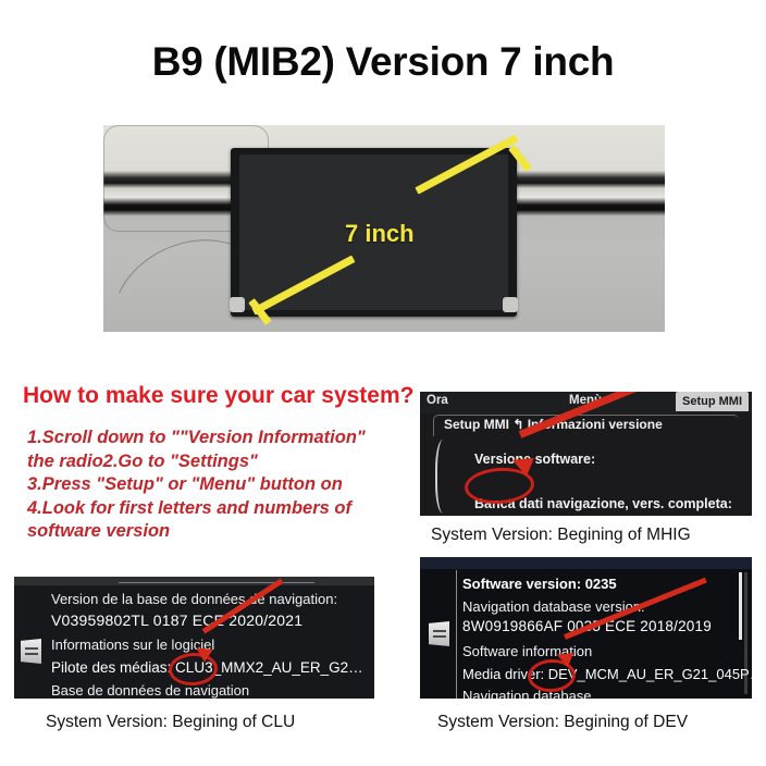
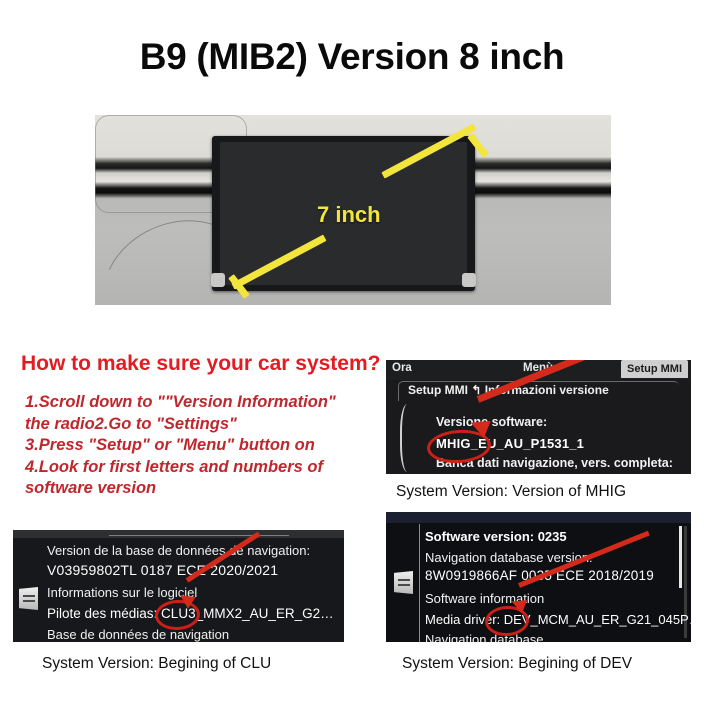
- B9 (MIB2) Version 7 inch
+ B9 (MIB2) Version 8 inch
  7 inch
  How to make sure your car system?
  1.Scroll down to ""Version Information"
  the radio2.Go to "Settings"
  3.Press "Setup" or "Menu" button on
  4.Look for first letters and numbers of
  software version
  Ora
  Men
  Setup MMI
  Setup MMI ↰ Imazioni versione
  Versione software:
+ MHIG_EU_AU_P1531_1
  Banca dati navigazione, vers. completa:
- System Version: Begining of MHIG
+ System Version: Version of MHIG
  Version de la base de donnéese navigation:
  V03959802TL 0187 EC 2020/2021
  Informations sur le logiciel
  Pilote des médias: CLU3_MMX2_AU_ER_G2…
  Base de données de navigation
  System Version: Begining of CLU
  Software version: 0235
  Navigation database versi
  8W0919866AF 00 ECE 2018/2019
  Software information
  Media driver: DEV_MCM_AU_ER_G21_045P
  Navigation database
  System Version: Begining of DEV
